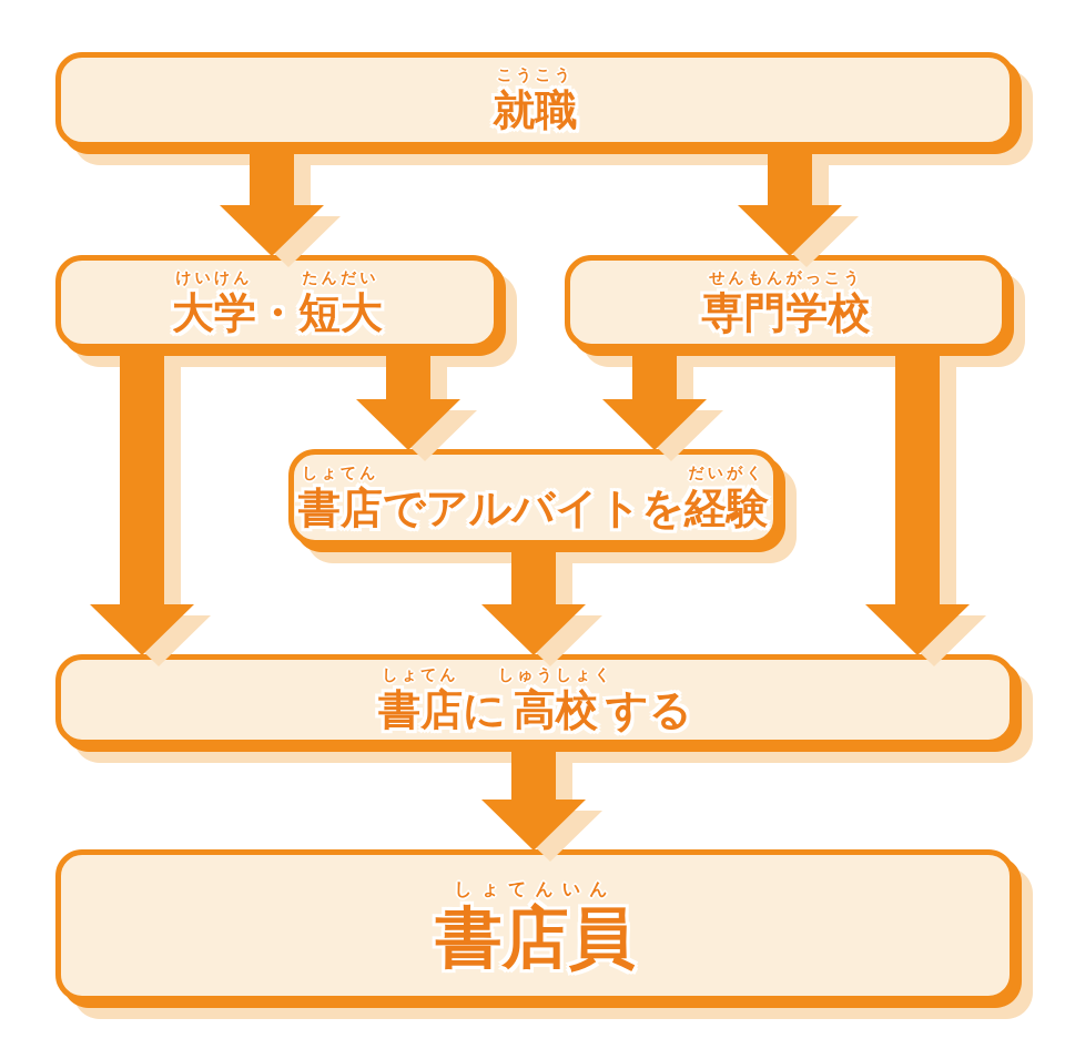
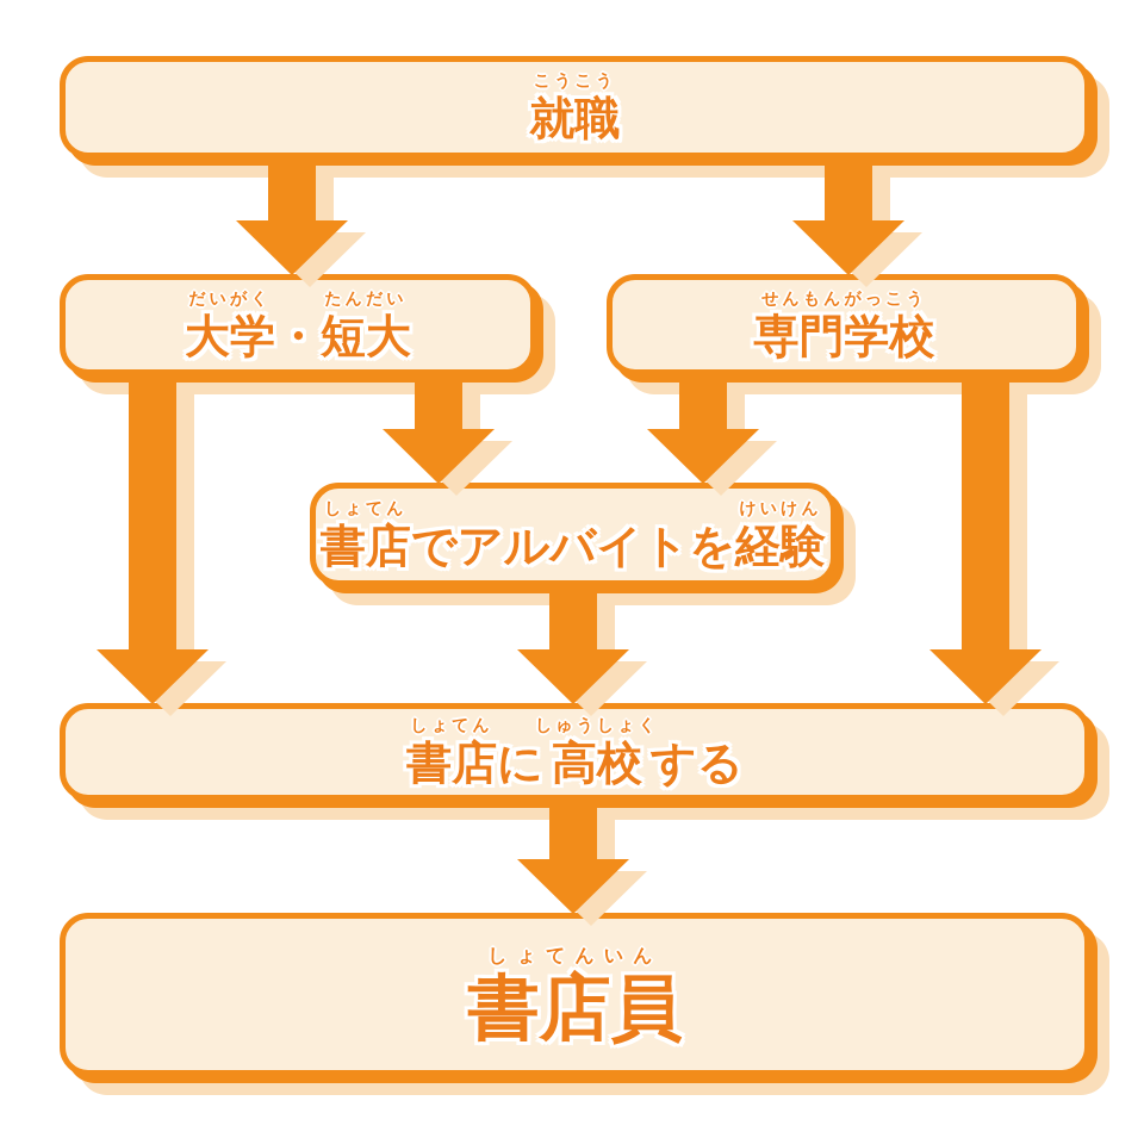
  就職こうこう
- 大学けいけん・短大たんだい
+ 大学だいがく・短大たんだい
  専門学校せんもんがっこう
- 書店しょてんでアルバイトを経験だいがく
+ 書店しょてんでアルバイトを経験けいけん
  書店しょてんに高校しゅうしょくする
  書店員しょてんいん
